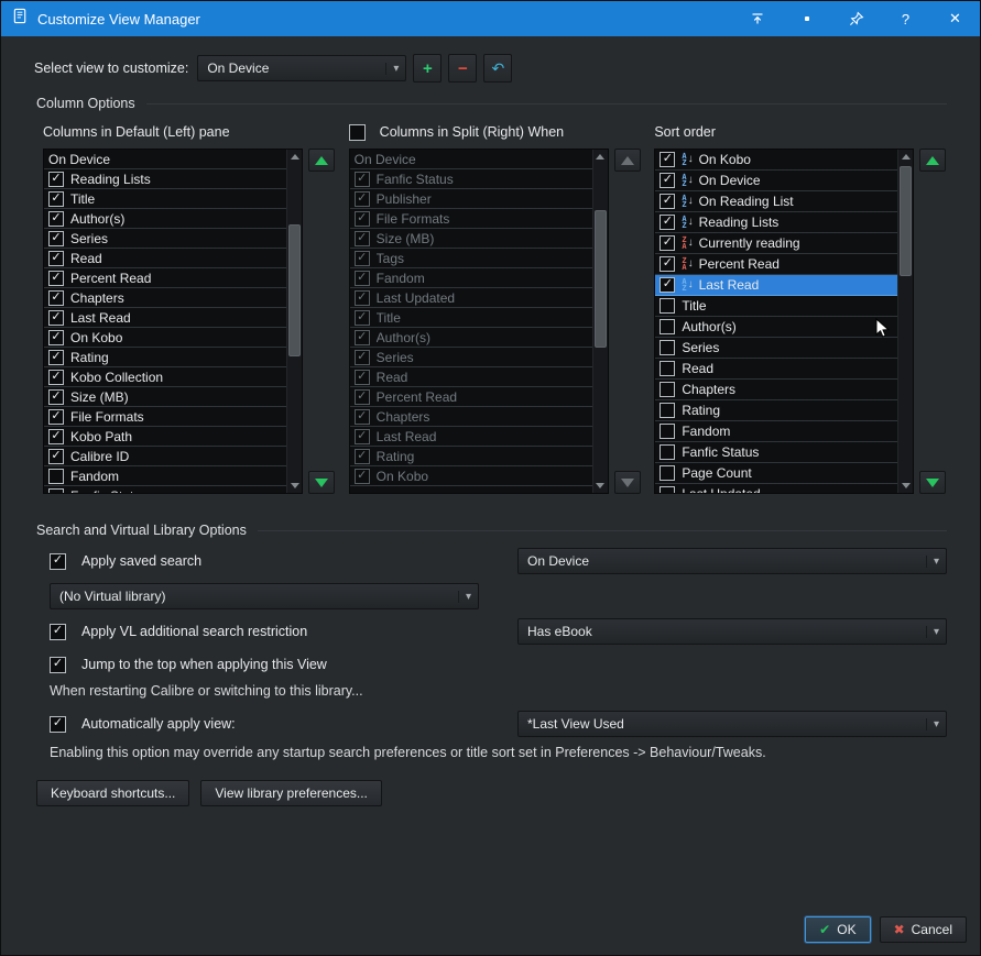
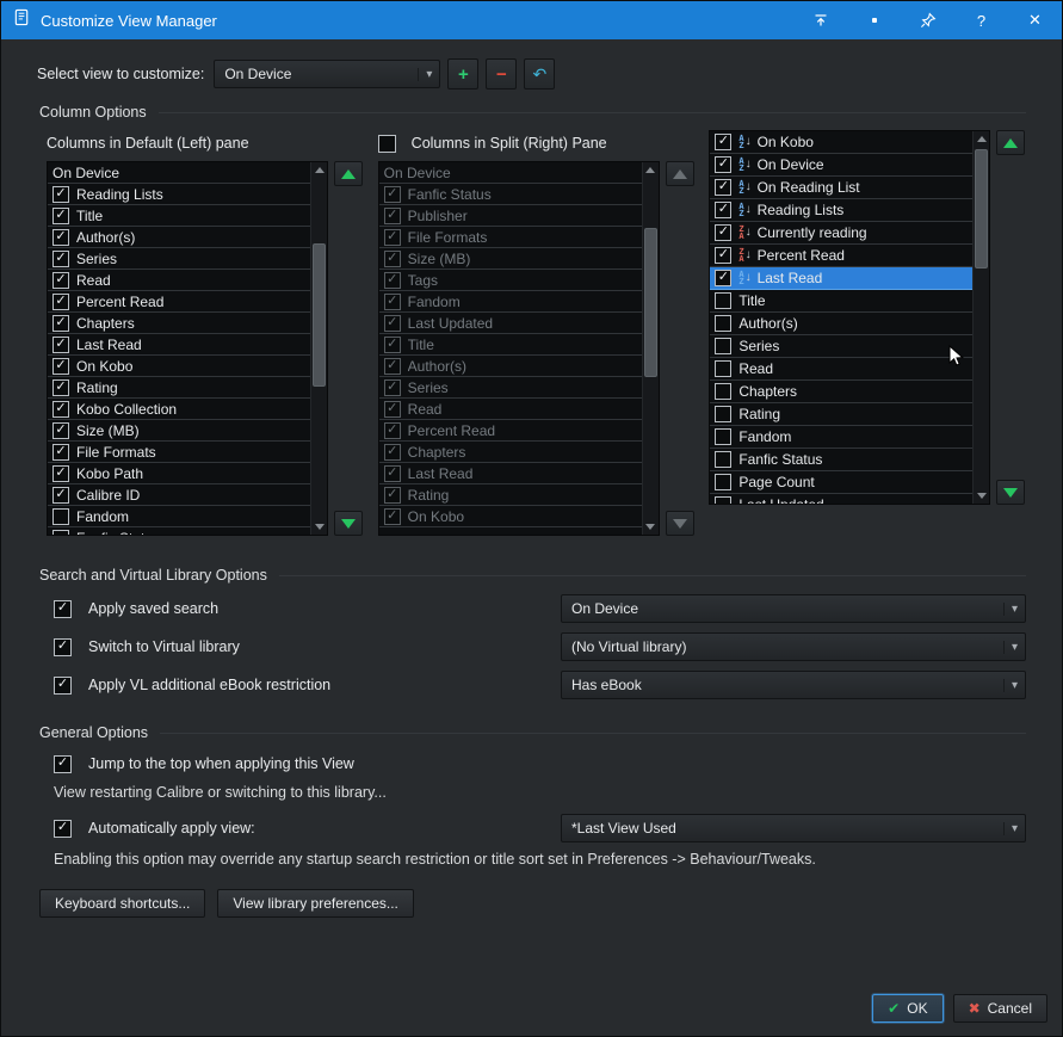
  Customize View Manager
  ?
  ✕
  Select view to customize:
  On Device
  ▾
  +
  −
  ↶
  Column Options
  Columns in Default (Left) pane
  On Device
  Reading Lists
  Title
  Author(s)
  Series
  Read
  Percent Read
  Chapters
  Last Read
  On Kobo
  Rating
  Kobo Collection
  Size (MB)
  File Formats
  Kobo Path
  Calibre ID
  Fandom
- Columns in Split (Right) When
+ Columns in Split (Right) Pane
  On Device
  Fanfic Status
  Publisher
  File Formats
  Size (MB)
  Tags
  Fandom
  Last Updated
  Title
  Author(s)
  Series
  Read
  Percent Read
  Chapters
  Last Read
  Rating
  On Kobo
- Sort order
  A
  Z
  ↓
  On Kobo
  A
  Z
  ↓
  On Device
  A
  Z
  ↓
  On Reading List
  A
  Z
  ↓
  Reading Lists
  Z
  A
  ↓
  Currently reading
  Z
  A
  ↓
  Percent Read
  A
  Z
  ↓
  Last Read
  Title
  Author(s)
  Series
  Read
  Chapters
  Rating
  Fandom
  Fanfic Status
  Page Count
  Search and Virtual Library Options
  Apply saved search
  On Device
  ▾
+ Switch to Virtual library
  (No Virtual library)
  ▾
- Apply VL additional search restriction
+ Apply VL additional eBook restriction
  Has eBook
  ▾
+ General Options
  Jump to the top when applying this View
- When restarting Calibre or switching to this library...
+ View restarting Calibre or switching to this library...
  Automatically apply view:
  *Last View Used
  ▾
- Enabling this option may override any startup search preferences or title sort set in Preferences -> Behaviour/Tweaks.
+ Enabling this option may override any startup search restriction or title sort set in Preferences -> Behaviour/Tweaks.
  Keyboard shortcuts...
  View library preferences...
  ✔
  OK
  ✖
  Cancel
